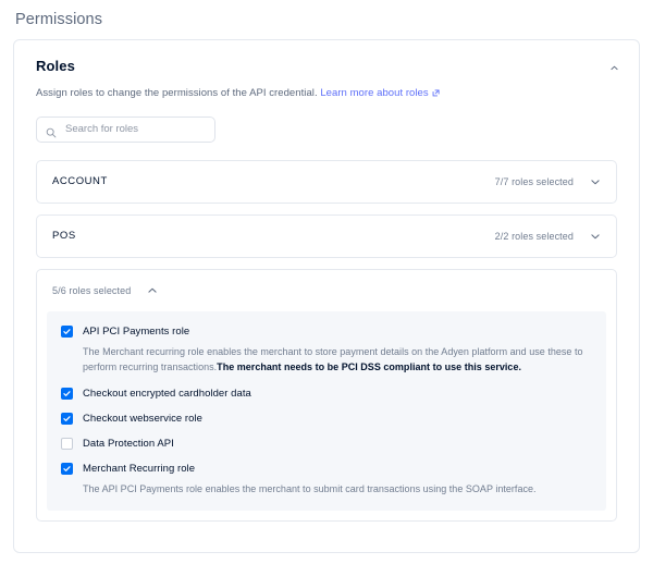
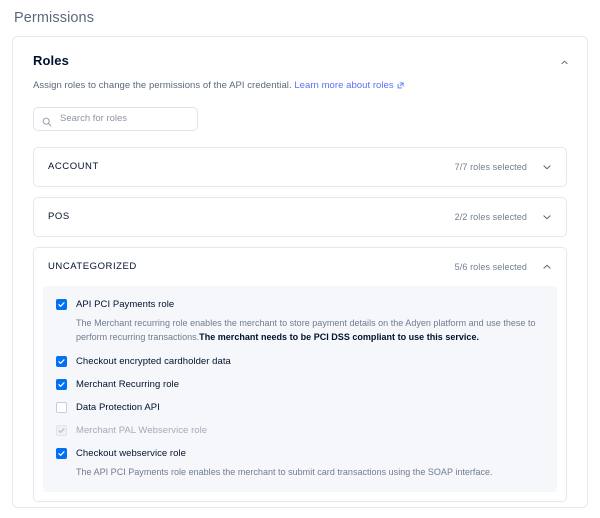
  Permissions
  Roles
  Assign roles to change the permissions of the API credential. Learn more about roles
  Search for roles
  ACCOUNT
  7/7 roles selected
  POS
  2/2 roles selected
+ UNCATEGORIZED
  5/6 roles selected
  API PCI Payments role
  The Merchant recurring role enables the merchant to store payment details on the Adyen platform and use these to perform recurring transactions.The merchant needs to be PCI DSS compliant to use this service.
  Checkout encrypted cardholder data
- Checkout webservice role
+ Merchant Recurring role
  Data Protection API
+ Merchant PAL Webservice role
- Merchant Recurring role
+ Checkout webservice role
  The API PCI Payments role enables the merchant to submit card transactions using the SOAP interface.
